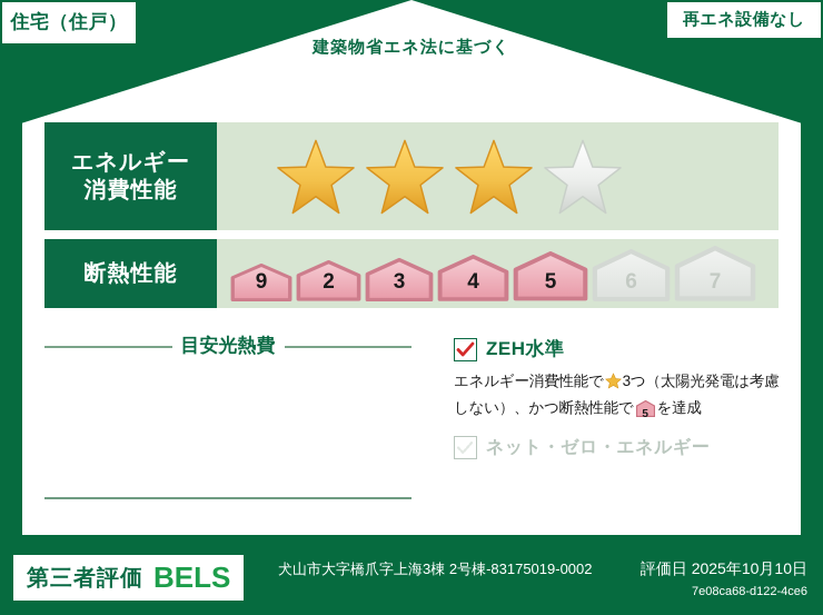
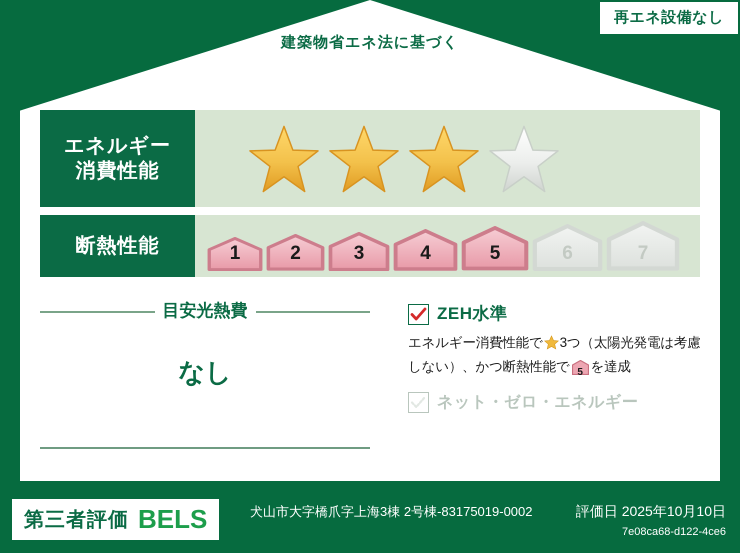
- 住宅（住戸）
  再エネ設備なし
  建築物省エネ法に基づく
  エネルギー
  消費性能
  断熱性能
- 9
+ 1
  2
  3
  4
  5
  6
  7
  目安光熱費
+ なし
  ZEH水準
  エネルギー消費性能で 3つ（太陽光発電は考慮しない）、かつ断熱性能で
  5
  を達成
  ネット・ゼロ・エネルギー
  第三者評価
  BELS
  犬山市大字橋爪字上海3棟 2号棟-83175019-0002
  評価日 2025年10月10日
  7e08ca68-d122-4ce6
